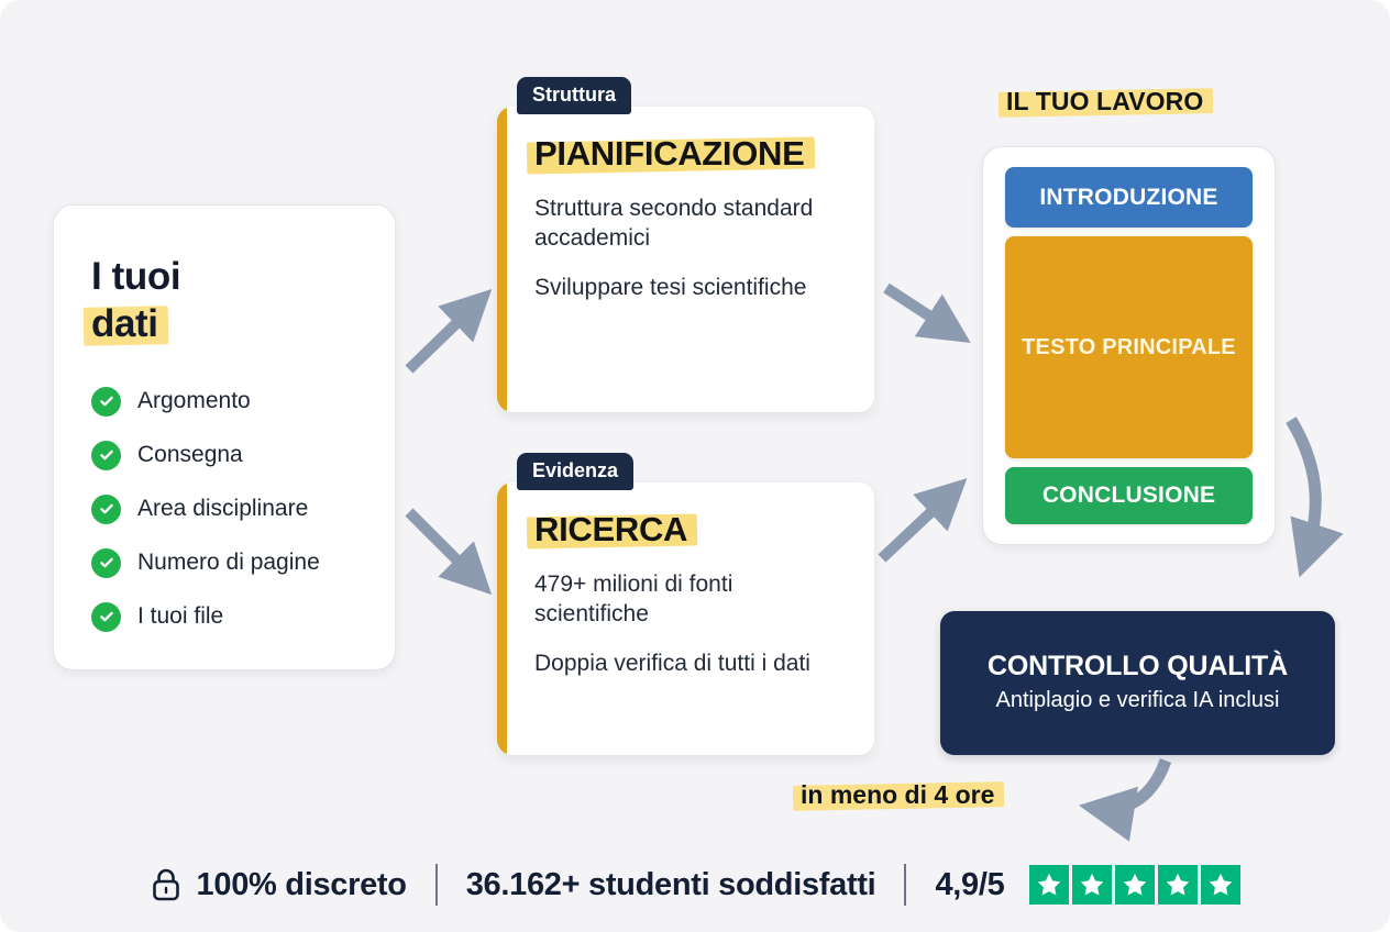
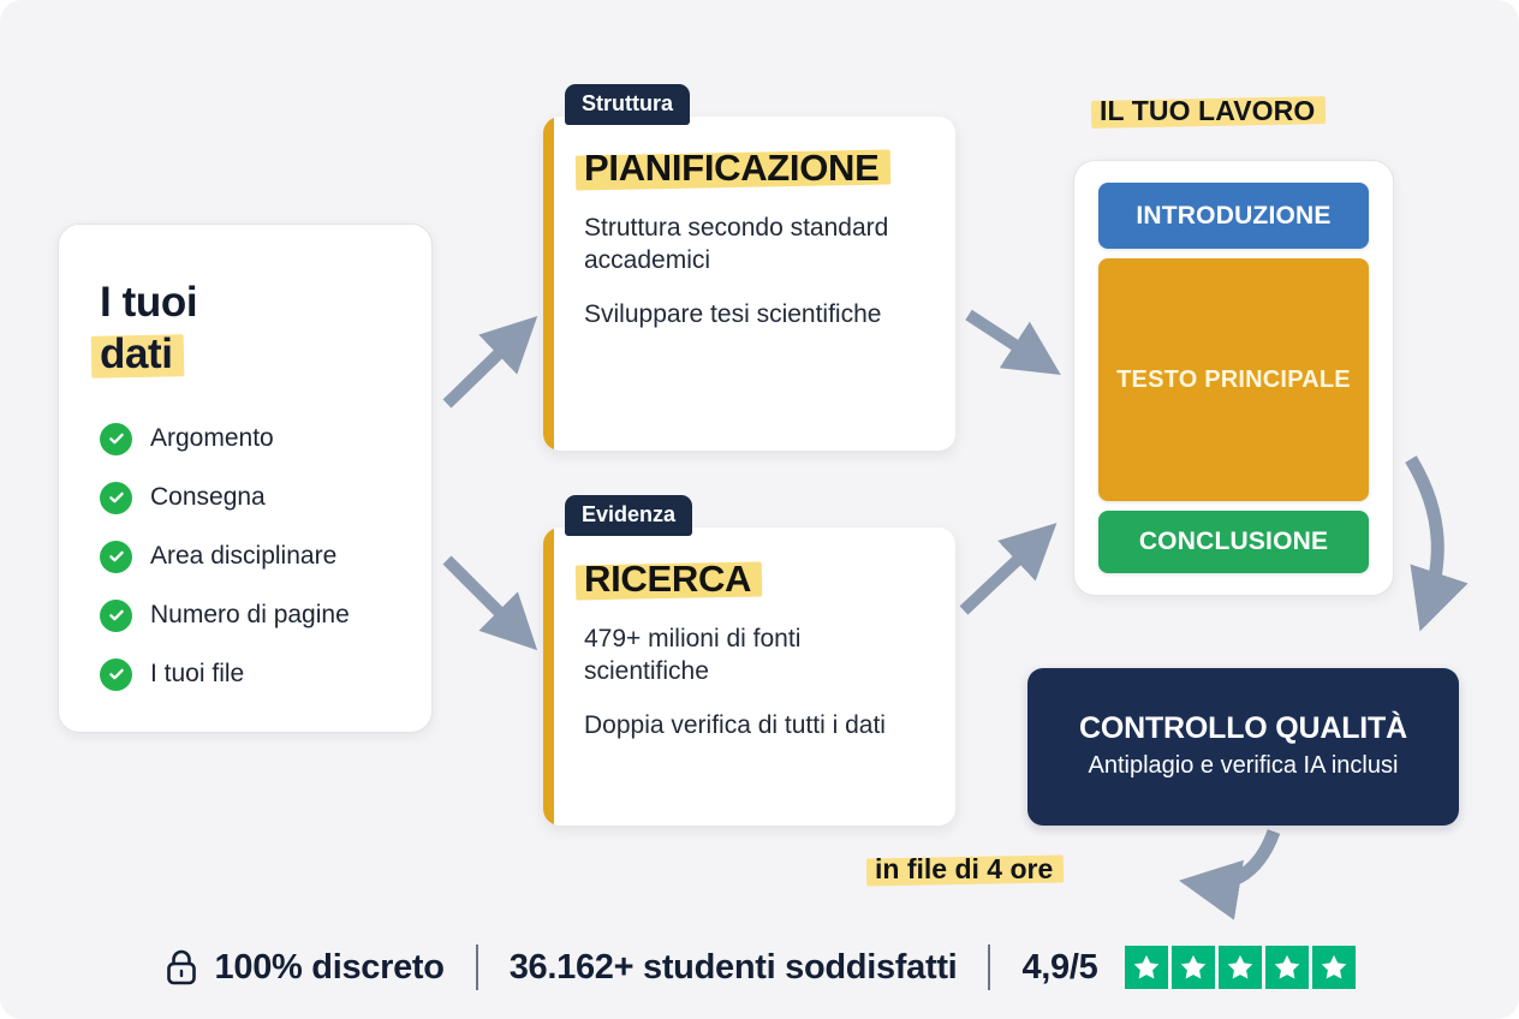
  I tuoi
  dati
  Argomento
  Consegna
  Area disciplinare
  Numero di pagine
  I tuoi file
  Struttura
  PIANIFICAZIONE
  Struttura secondo standard accademici
  Sviluppare tesi scientifiche
  Evidenza
  RICERCA
  479+ milioni di fonti scientifiche
  Doppia verifica di tutti i dati
  IL TUO LAVORO
  INTRODUZIONE
  TESTO PRINCIPALE
  CONCLUSIONE
  CONTROLLO QUALITÀ
  Antiplagio e verifica IA inclusi
- in meno di 4 ore
+ in file di 4 ore
  100% discreto
  36.162+ studenti soddisfatti
  4,9/5
